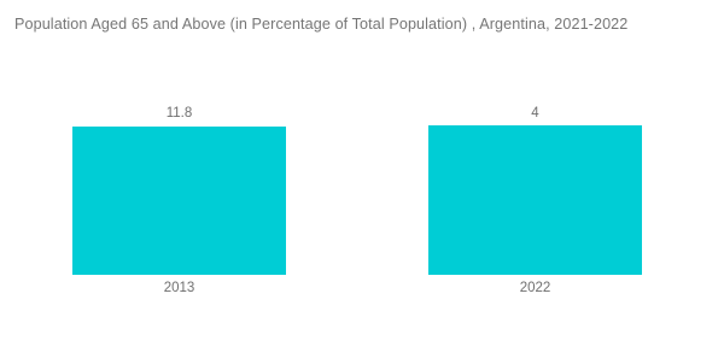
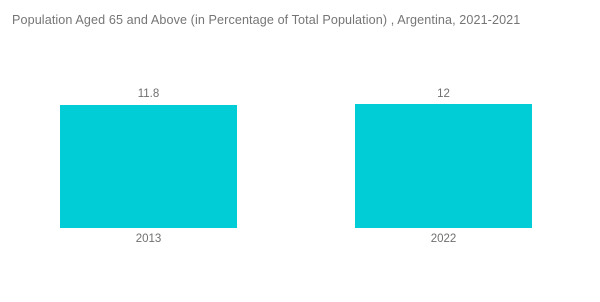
- Population Aged 65 and Above (in Percentage of Total Population) , Argentina, 2021-2022
+ Population Aged 65 and Above (in Percentage of Total Population) , Argentina, 2021-2021
  11.8
  2013
- 4
+ 12
  2022
